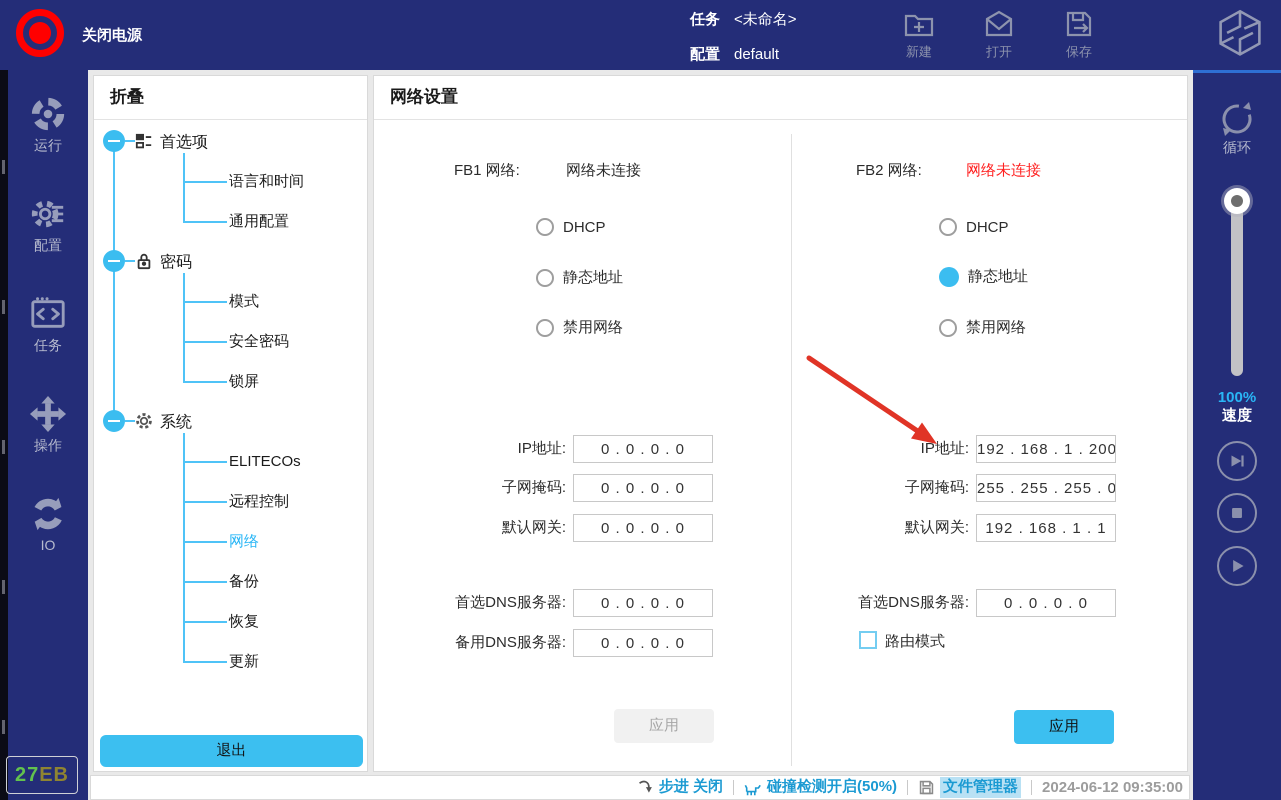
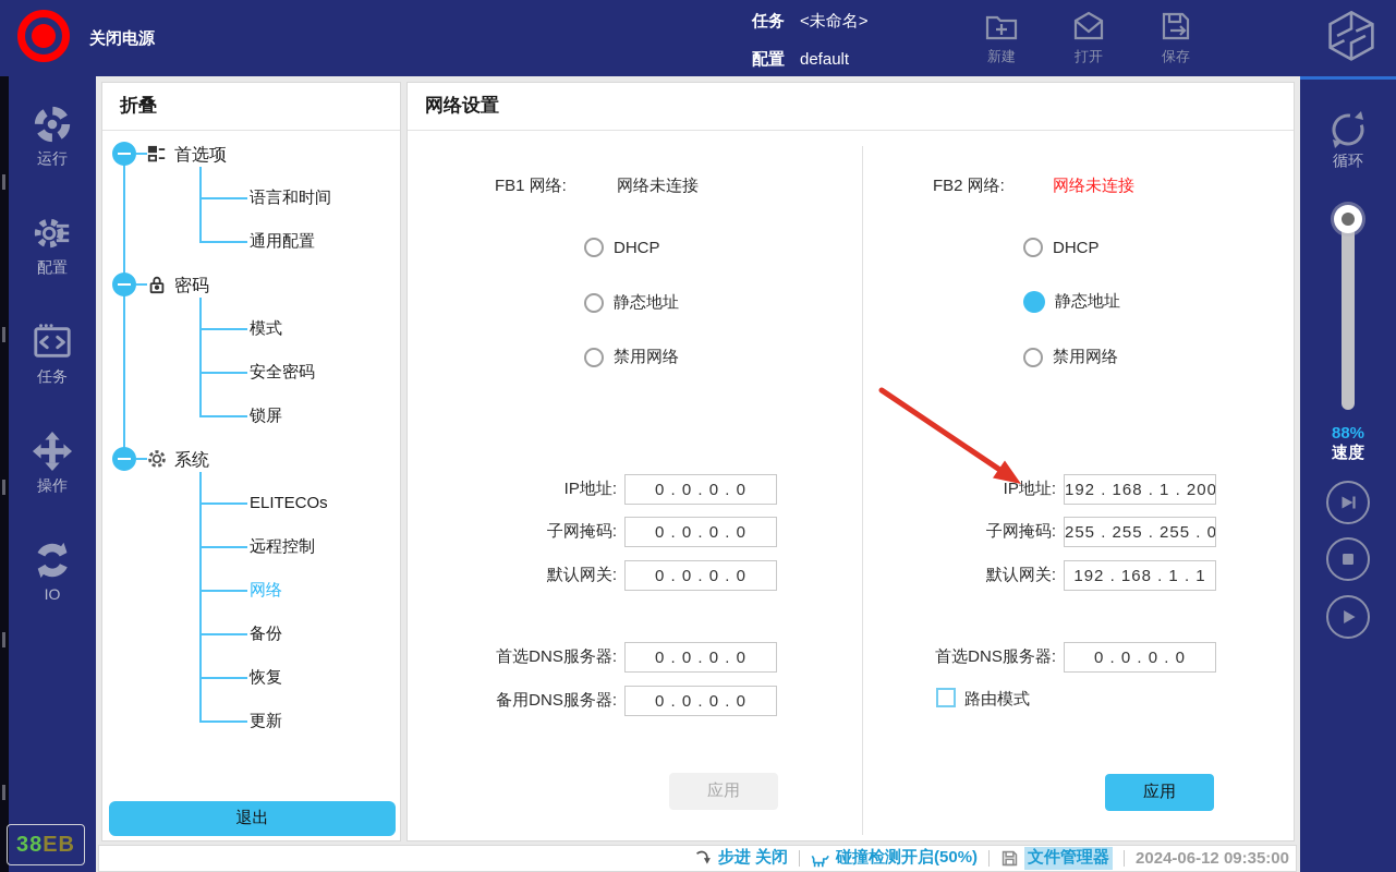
  关闭电源
  任务
  <未命名>
  配置
  default
  新建
  打开
  保存
  运行
  配置
  任务
  操作
  IO
- 27
+ 38
  EB
  折叠
  首选项
  语言和时间
  通用配置
  密码
  模式
  安全密码
  锁屏
  系统
  ELITECOs
  远程控制
  网络
  备份
  恢复
  更新
  退出
  网络设置
  FB1 网络:
  网络未连接
  DHCP
  静态地址
  禁用网络
  IP地址:
  0 . 0 . 0 . 0
  子网掩码:
  0 . 0 . 0 . 0
  默认网关:
  0 . 0 . 0 . 0
  首选DNS服务器:
  0 . 0 . 0 . 0
  备用DNS服务器:
  0 . 0 . 0 . 0
  应用
  FB2 网络:
  网络未连接
  DHCP
  静态地址
  禁用网络
  IP地址:
  192 . 168 . 1 . 200
  子网掩码:
  255 . 255 . 255 . 0
  默认网关:
  192 . 168 . 1 . 1
  首选DNS服务器:
  0 . 0 . 0 . 0
  路由模式
  应用
  循环
- 100%
+ 88%
  速度
  步进 关闭
  碰撞检测开启(50%)
  文件管理器
  2024-06-12 09:35:00
